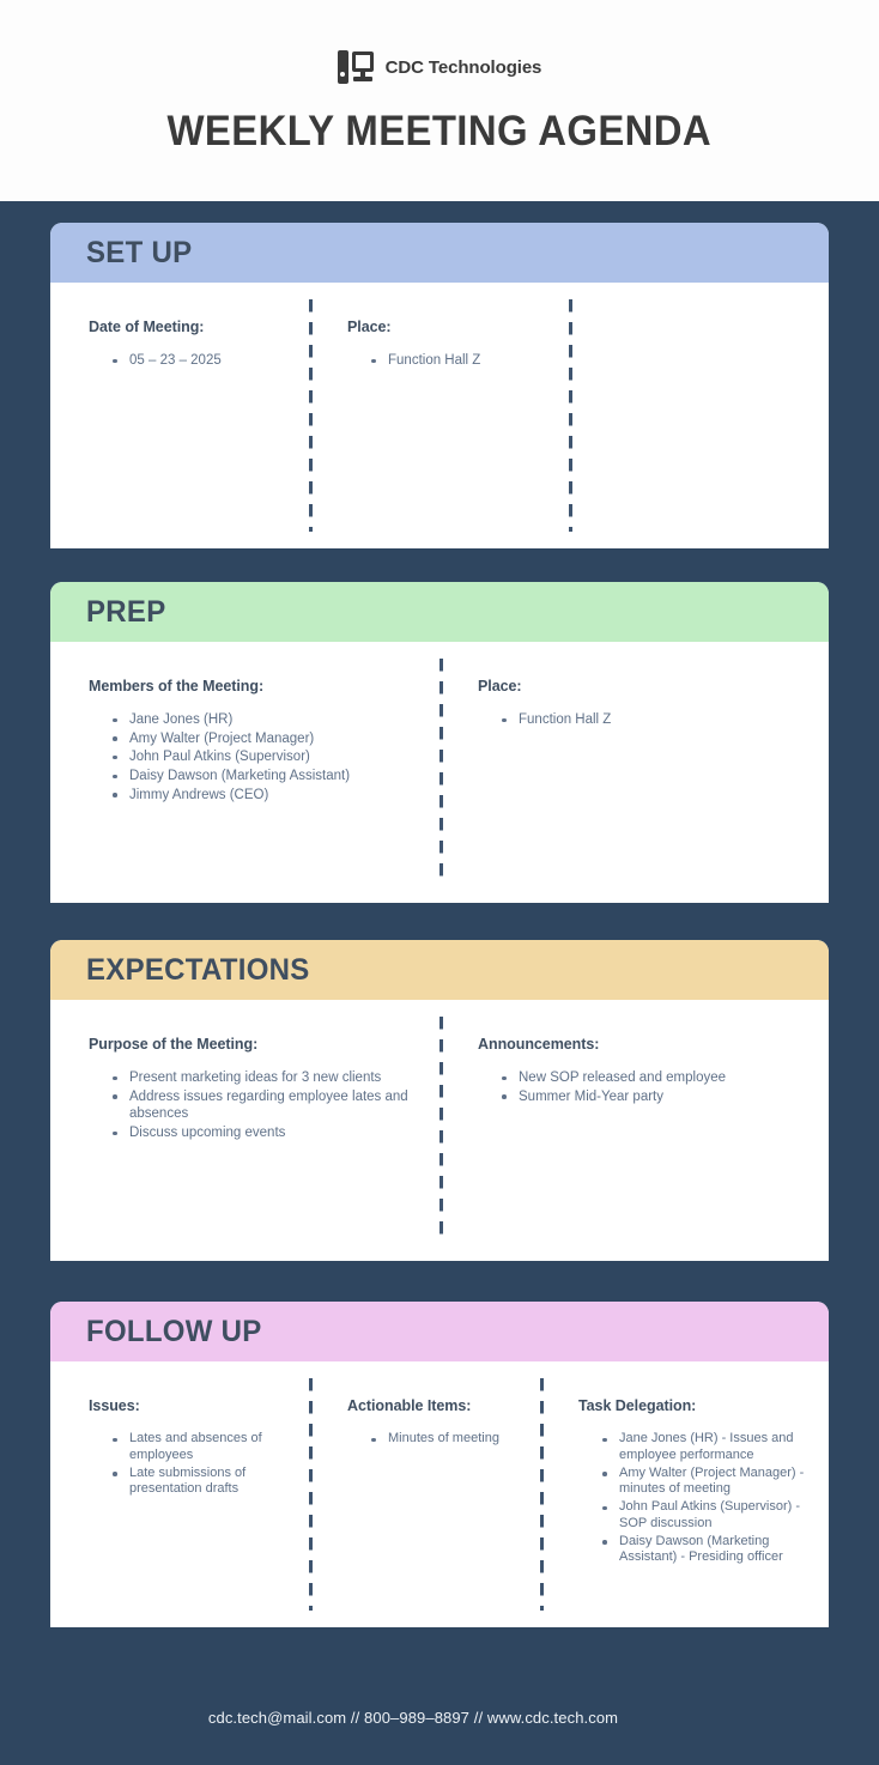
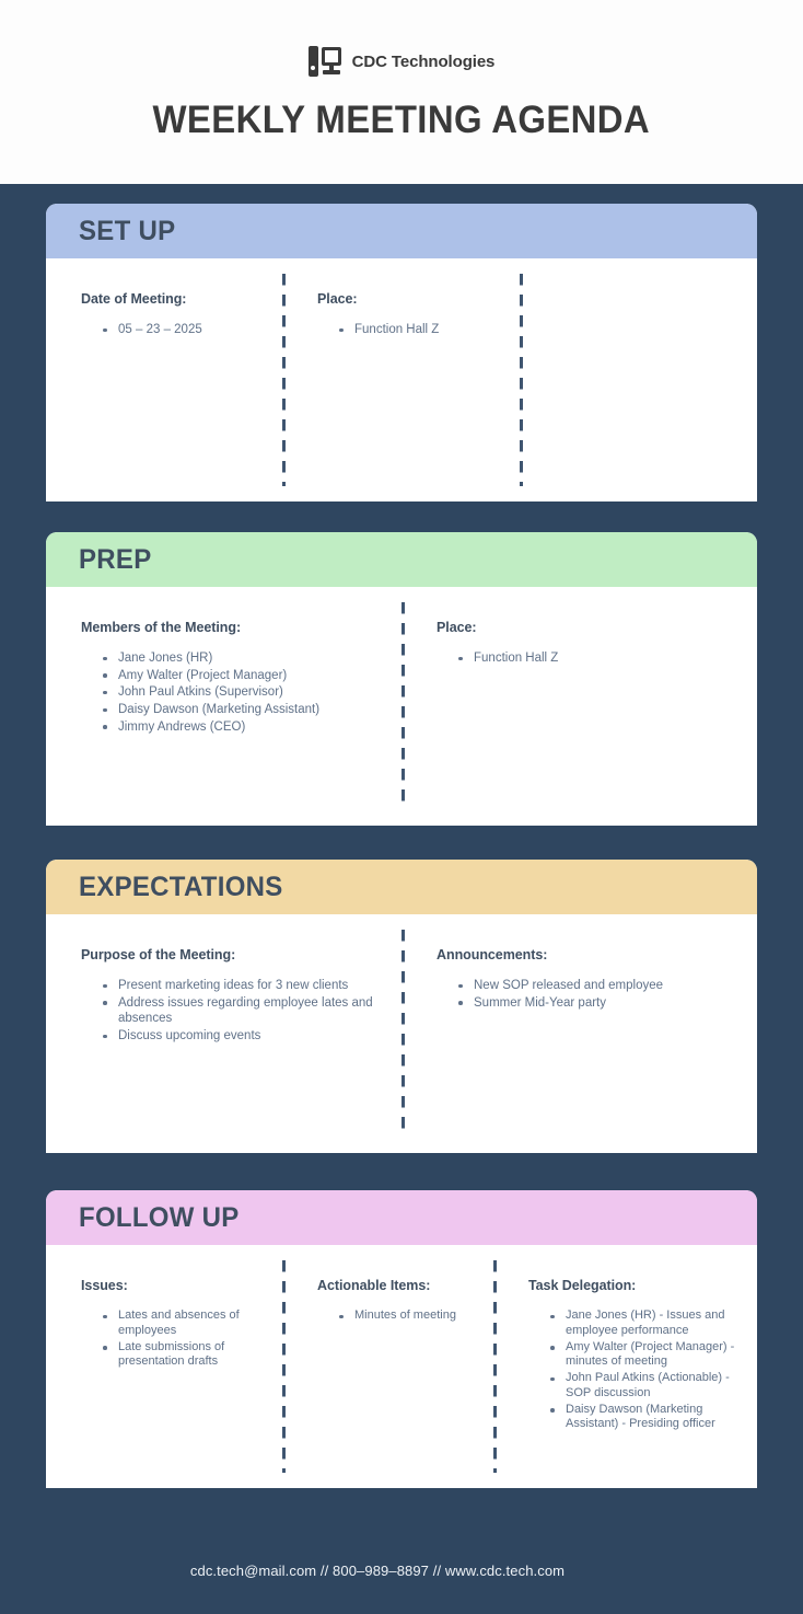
  CDC Technologies
  WEEKLY MEETING AGENDA
  SET UP
  Date of Meeting:
  05 – 23 – 2025
  Place:
  Function Hall Z
  PREP
  Members of the Meeting:
  Jane Jones (HR)
  Amy Walter (Project Manager)
  John Paul Atkins (Supervisor)
  Daisy Dawson (Marketing Assistant)
  Jimmy Andrews (CEO)
  Place:
  Function Hall Z
  EXPECTATIONS
  Purpose of the Meeting:
  Present marketing ideas for 3 new clients
  Address issues regarding employee lates and absences
  Discuss upcoming events
  Announcements:
  New SOP released and employee
  Summer Mid-Year party
  FOLLOW UP
  Issues:
  Lates and absences of employees
  Late submissions of presentation drafts
  Actionable Items:
  Minutes of meeting
  Task Delegation:
  Jane Jones (HR) - Issues and employee performance
  Amy Walter (Project Manager) - minutes of meeting
- John Paul Atkins (Supervisor) - SOP discussion
+ John Paul Atkins (Actionable) - SOP discussion
  Daisy Dawson (Marketing Assistant) - Presiding officer
  cdc.tech@mail.com // 800–989–8897 // www.cdc.tech.com
